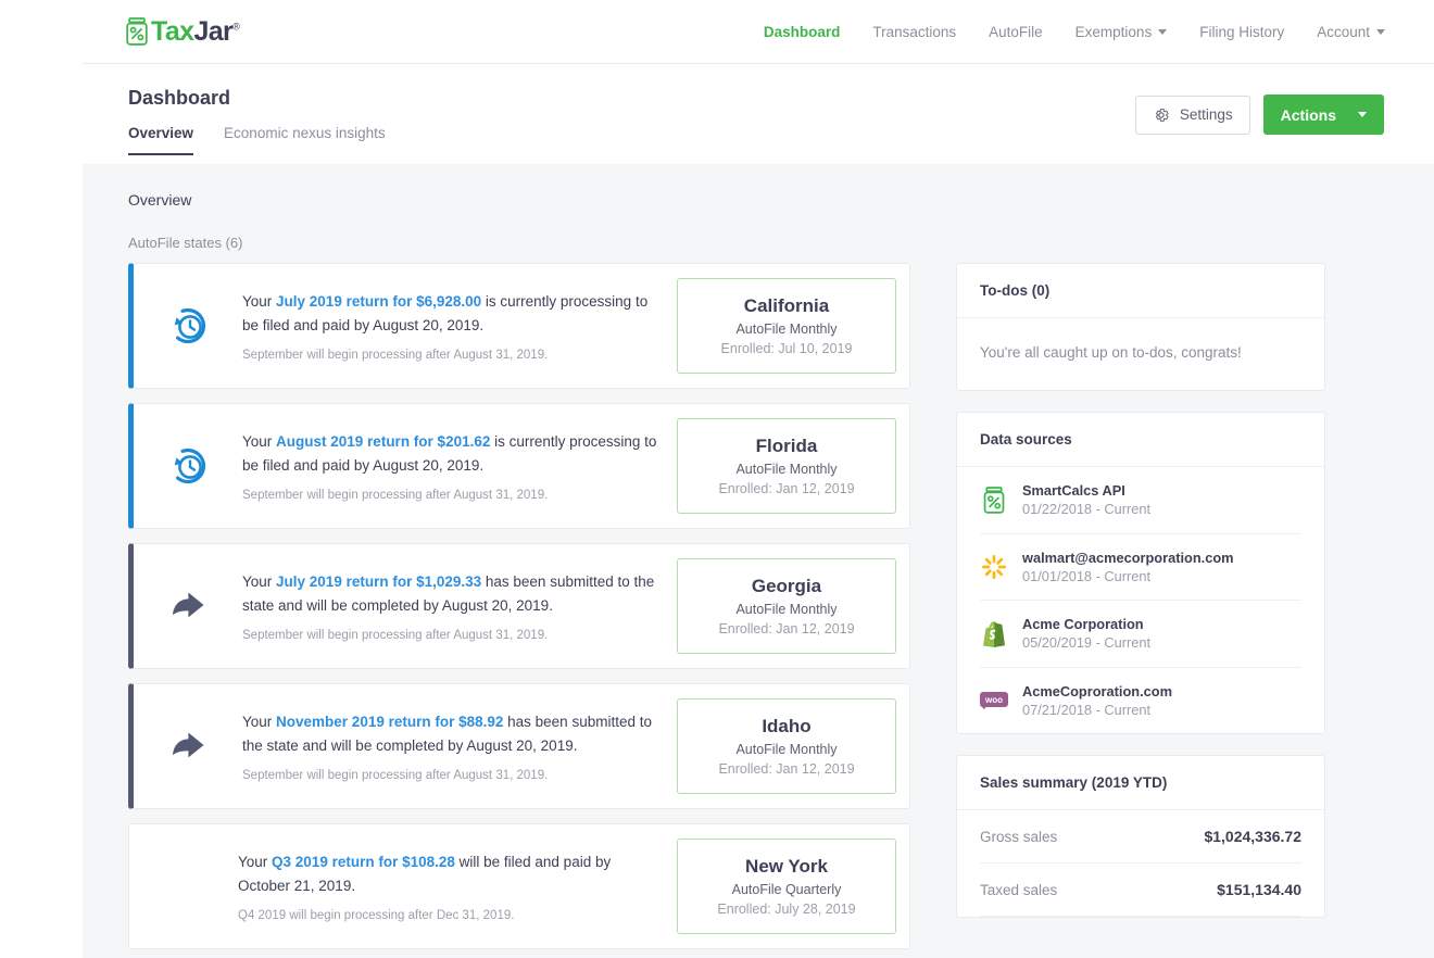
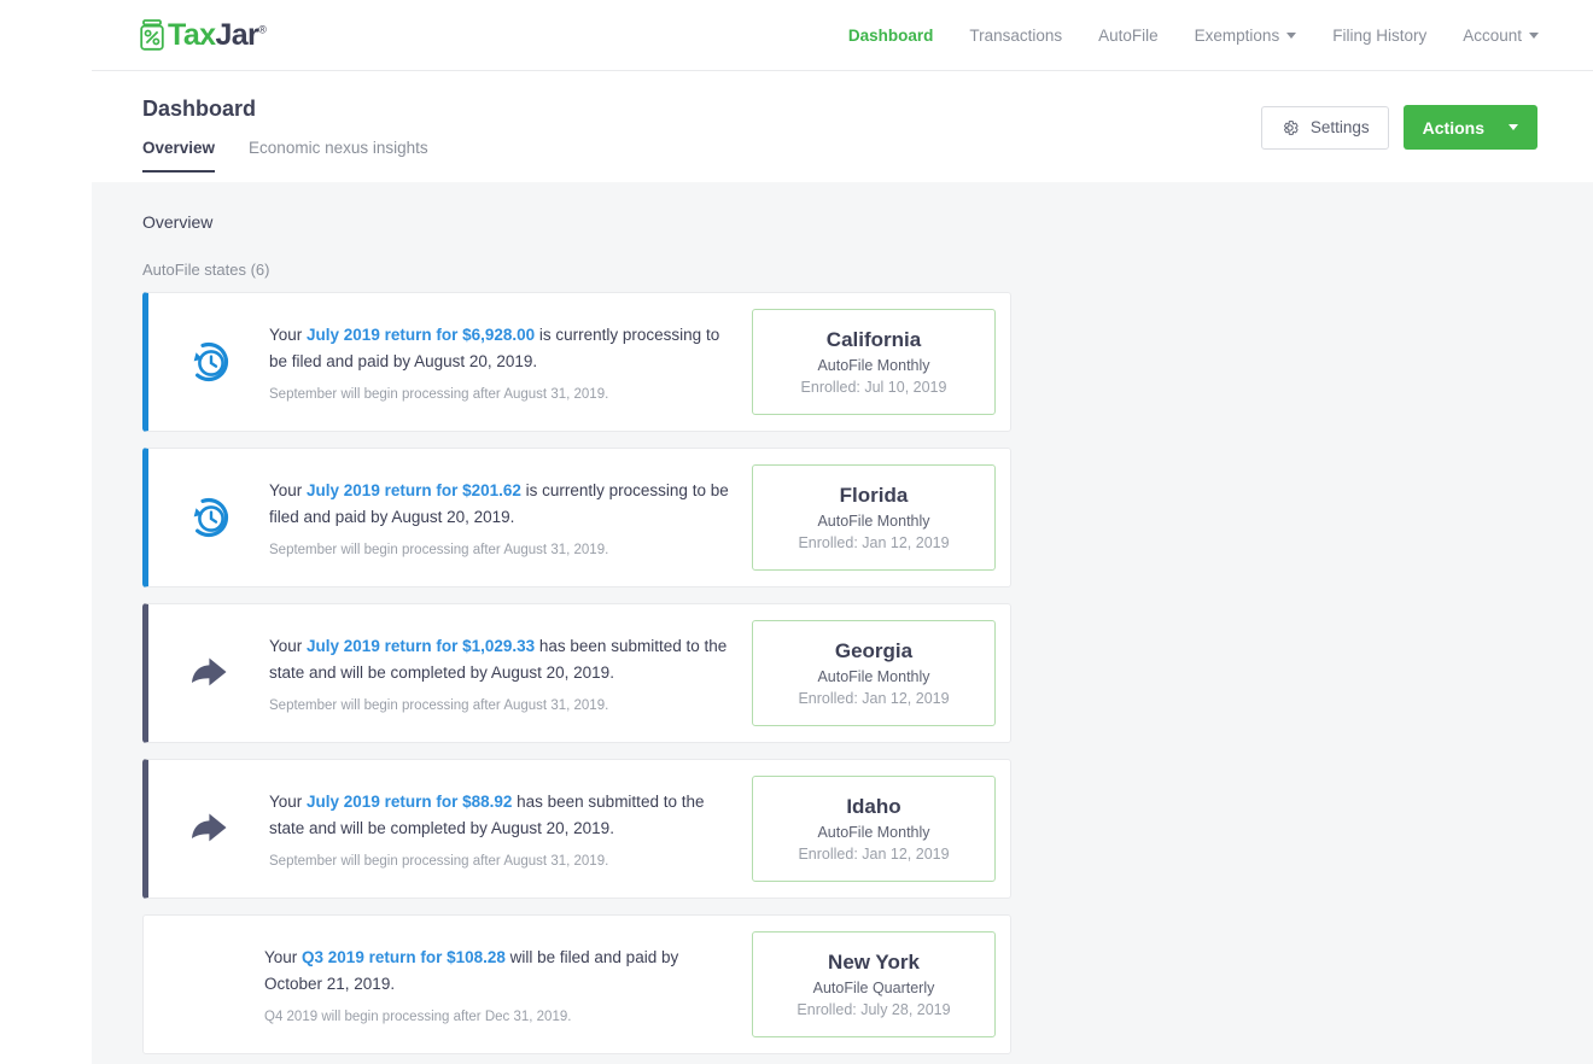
  TaxJar®
  Dashboard
  Transactions
  AutoFile
  Exemptions
  Filing History
  Account
  Dashboard
  Overview
  Economic nexus insights
  Settings
  Actions
  Overview
  AutoFile states (6)
  Your July 2019 return for $6,928.00 is currently processing to be filed and paid by August 20, 2019.
  September will begin processing after August 31, 2019.
  California
  AutoFile Monthly
  Enrolled: Jul 10, 2019
- Your August 2019 return for $201.62 is currently processing to be filed and paid by August 20, 2019.
+ Your July 2019 return for $201.62 is currently processing to be filed and paid by August 20, 2019.
  September will begin processing after August 31, 2019.
  Florida
  AutoFile Monthly
  Enrolled: Jan 12, 2019
  Your July 2019 return for $1,029.33 has been submitted to the state and will be completed by August 20, 2019.
  September will begin processing after August 31, 2019.
  Georgia
  AutoFile Monthly
  Enrolled: Jan 12, 2019
- Your November 2019 return for $88.92 has been submitted to the state and will be completed by August 20, 2019.
+ Your July 2019 return for $88.92 has been submitted to the state and will be completed by August 20, 2019.
  September will begin processing after August 31, 2019.
  Idaho
  AutoFile Monthly
  Enrolled: Jan 12, 2019
  Your Q3 2019 return for $108.28 will be filed and paid by October 21, 2019.
  Q4 2019 will begin processing after Dec 31, 2019.
  New York
  AutoFile Quarterly
  Enrolled: July 28, 2019
- To-dos (0)
- You're all caught up on to-dos, congrats!
- Data sources
- SmartCalcs API
- 01/22/2018 - Current
- walmart@acmecorporation.com
- 01/01/2018 - Current
- Acme Corporation
- 05/20/2019 - Current
- woo
- AcmeCoproration.com
- 07/21/2018 - Current
- Sales summary (2019 YTD)
- Gross sales
- $1,024,336.72
- Taxed sales
- $151,134.40
